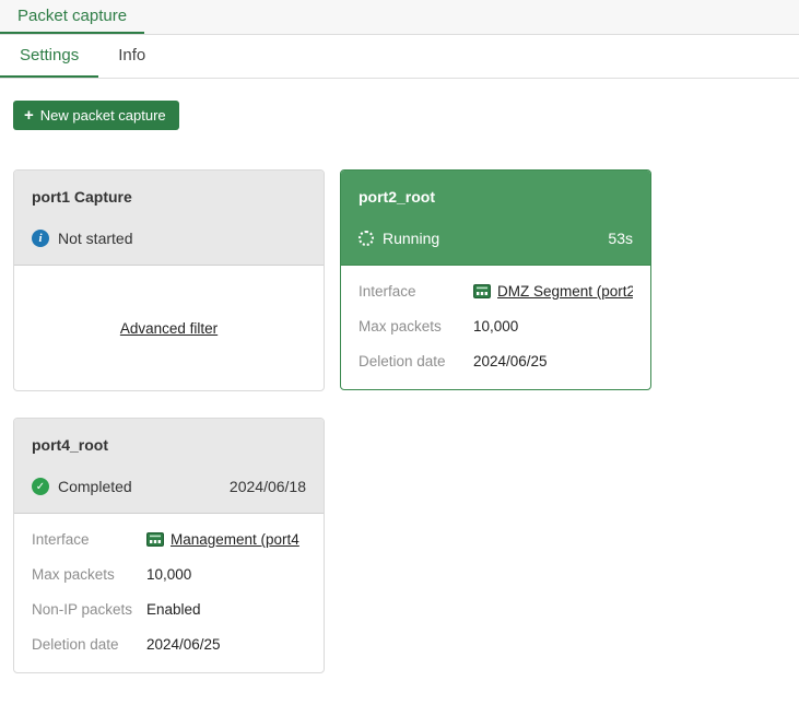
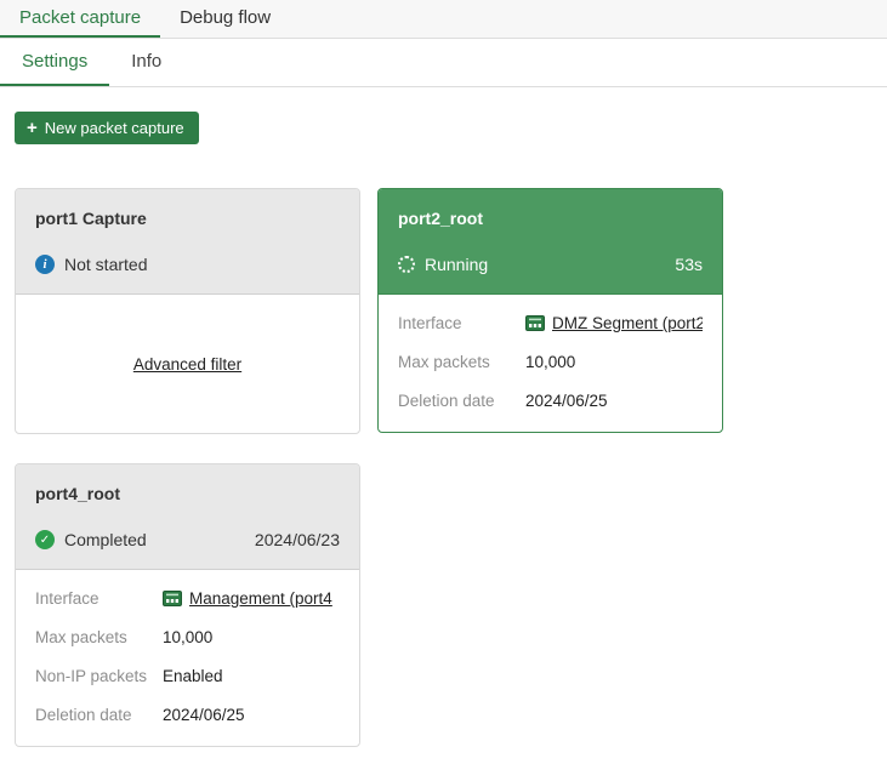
  Packet capture
+ Debug flow
  Settings
  Info
  +
  New packet capture
  port1 Capture
  i
  Not started
  Advanced filter
  port2_root
  Running
  53s
  Interface
  DMZ Segment (port2
  Max packets
  10,000
  Deletion date
  2024/06/25
  port4_root
  ✓
  Completed
- 2024/06/18
+ 2024/06/23
  Interface
  Management (port4
  Max packets
  10,000
  Non-IP packets
  Enabled
  Deletion date
  2024/06/25
